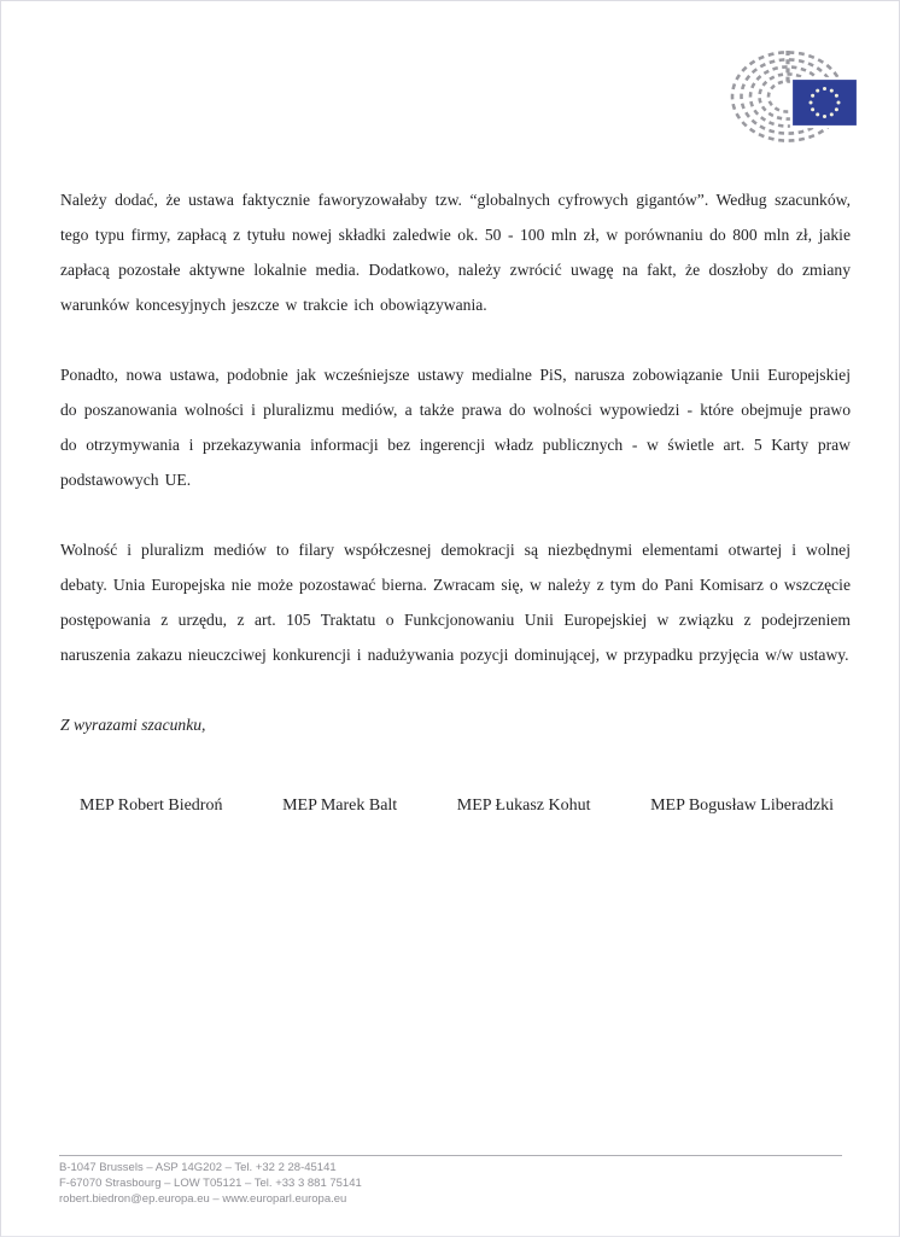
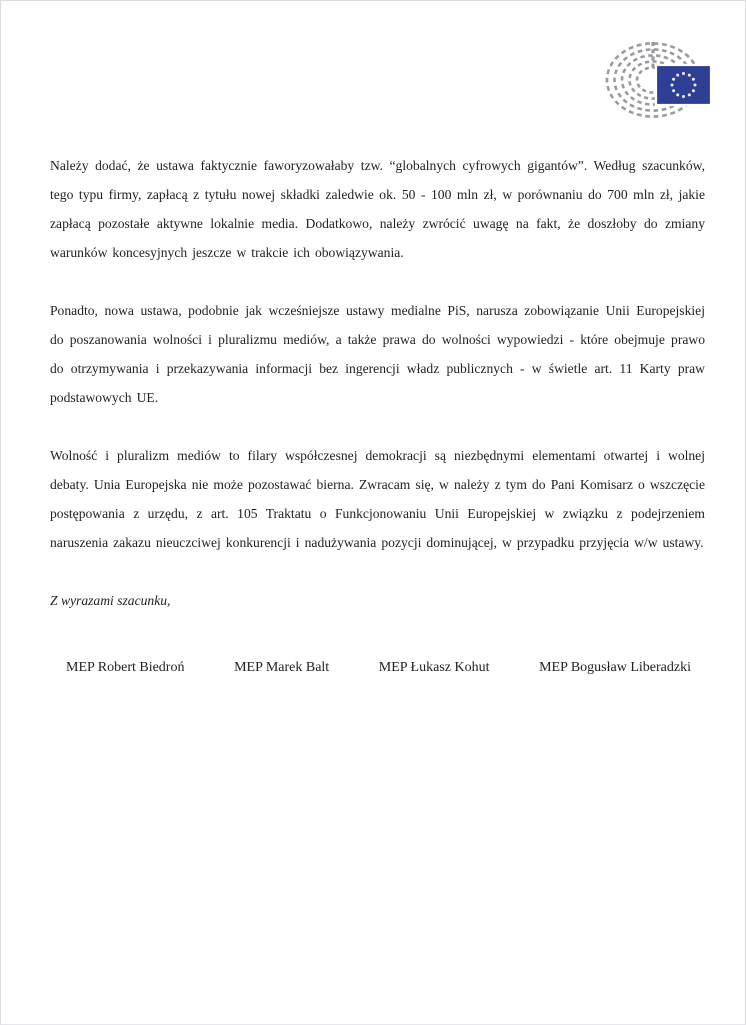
- Należy dodać, że ustawa faktycznie faworyzowałaby tzw. “globalnych cyfrowych gigantów”. Według szacunków, tego typu firmy, zapłacą z tytułu nowej składki zaledwie ok. 50 - 100 mln zł, w porównaniu do 800 mln zł, jakie zapłacą pozostałe aktywne lokalnie media. Dodatkowo, należy zwrócić uwagę na fakt, że doszłoby do zmiany warunków koncesyjnych jeszcze w trakcie ich obowiązywania.
+ Należy dodać, że ustawa faktycznie faworyzowałaby tzw. “globalnych cyfrowych gigantów”. Według szacunków, tego typu firmy, zapłacą z tytułu nowej składki zaledwie ok. 50 - 100 mln zł, w porównaniu do 700 mln zł, jakie zapłacą pozostałe aktywne lokalnie media. Dodatkowo, należy zwrócić uwagę na fakt, że doszłoby do zmiany warunków koncesyjnych jeszcze w trakcie ich obowiązywania.
- Ponadto, nowa ustawa, podobnie jak wcześniejsze ustawy medialne PiS, narusza zobowiązanie Unii Europejskiej do poszanowania wolności i pluralizmu mediów, a także prawa do wolności wypowiedzi - które obejmuje prawo do otrzymywania i przekazywania informacji bez ingerencji władz publicznych - w świetle art. 5 Karty praw podstawowych UE.
+ Ponadto, nowa ustawa, podobnie jak wcześniejsze ustawy medialne PiS, narusza zobowiązanie Unii Europejskiej do poszanowania wolności i pluralizmu mediów, a także prawa do wolności wypowiedzi - które obejmuje prawo do otrzymywania i przekazywania informacji bez ingerencji władz publicznych - w świetle art. 11 Karty praw podstawowych UE.
  Wolność i pluralizm mediów to filary współczesnej demokracji są niezbędnymi elementami otwartej i wolnej debaty. Unia Europejska nie może pozostawać bierna. Zwracam się, w należy z tym do Pani Komisarz o wszczęcie postępowania z urzędu, z art. 105 Traktatu o Funkcjonowaniu Unii Europejskiej w związku z podejrzeniem naruszenia zakazu nieuczciwej konkurencji i nadużywania pozycji dominującej, w przypadku przyjęcia w/w ustawy.
  Z wyrazami szacunku,
  MEP Robert Biedroń
  MEP Marek Balt
  MEP Łukasz Kohut
  MEP Bogusław Liberadzki
- B-1047 Brussels – ASP 14G202 – Tel. +32 2 28-45141
- F-67070 Strasbourg – LOW T05121 – Tel. +33 3 881 75141
- robert.biedron@ep.europa.eu – www.europarl.europa.eu
